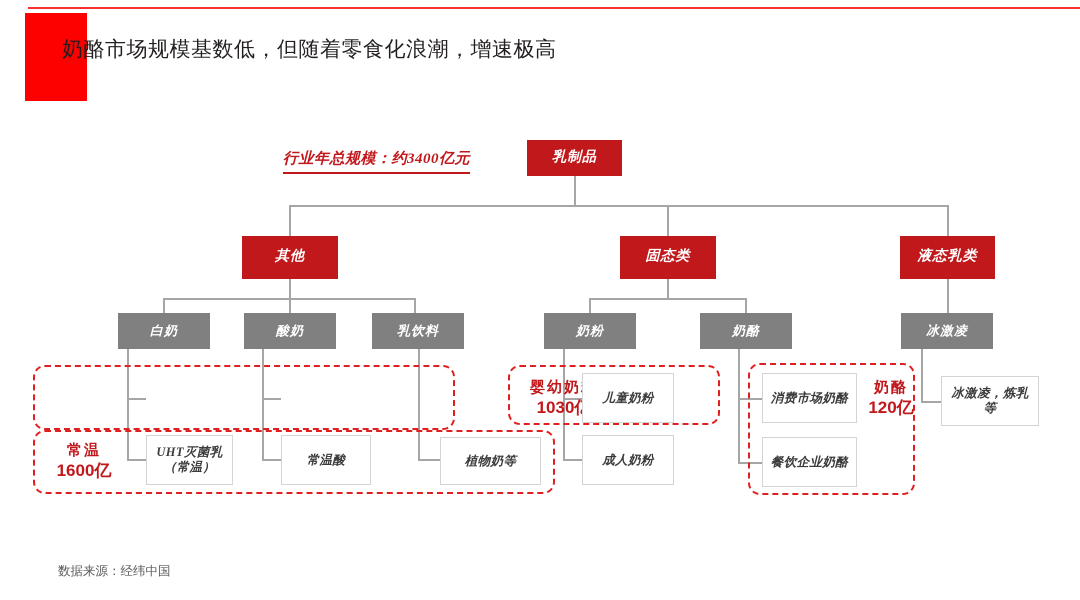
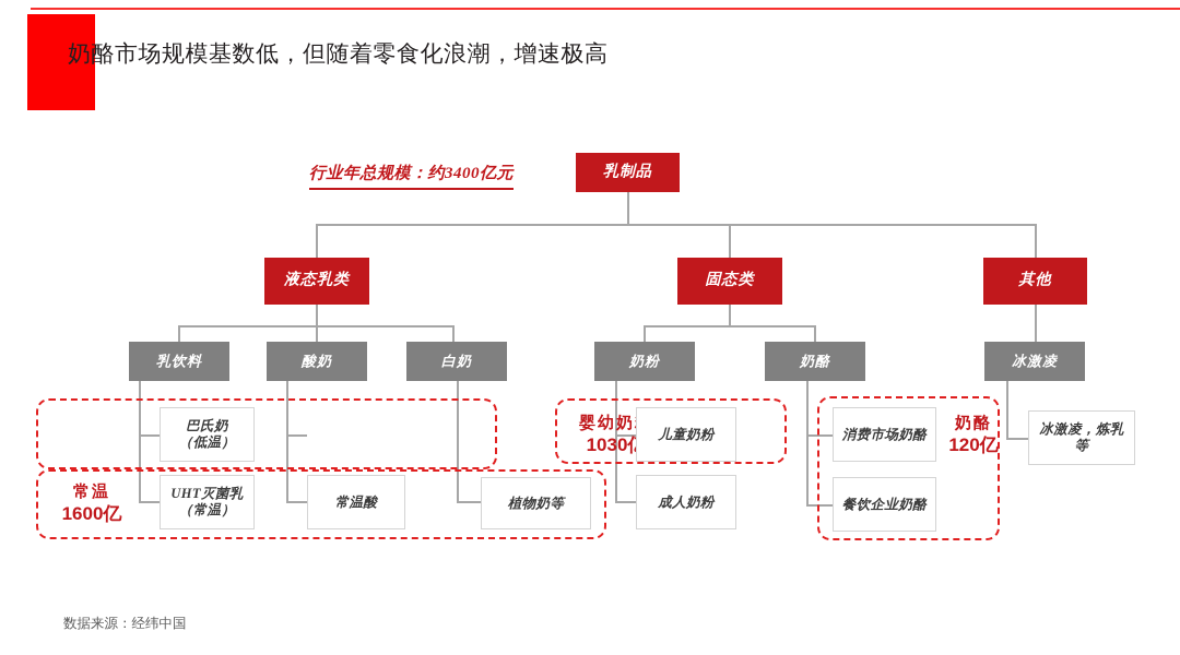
  奶酪市场规模基数低，但随着零食化浪潮，增速极高
  行业年总规模：约3400亿元
  常温
  1600亿
  婴幼奶
  1030
  奶酪
  120亿
  乳制品
- 其他
+ 液态乳类
  固态类
- 液态乳类
+ 其他
- 白奶
+ 乳饮料
  酸奶
- 乳饮料
+ 白奶
  奶粉
  奶酪
  冰激凌
+ 巴氏奶
+ （低温）
  UHT灭菌乳
  （常温）
  常温酸
  植物奶等
  儿童奶粉
  成人奶粉
  消费市场奶酪
  餐饮企业奶酪
  冰激凌，炼乳等
  数据来源：经纬中国
